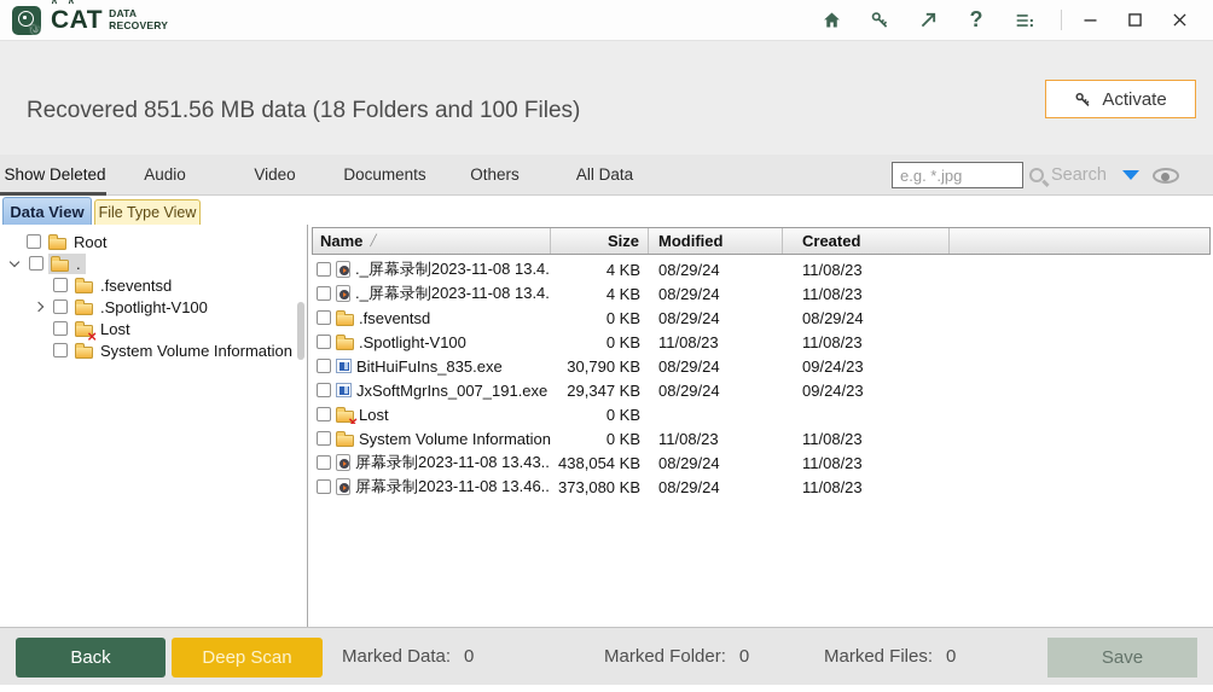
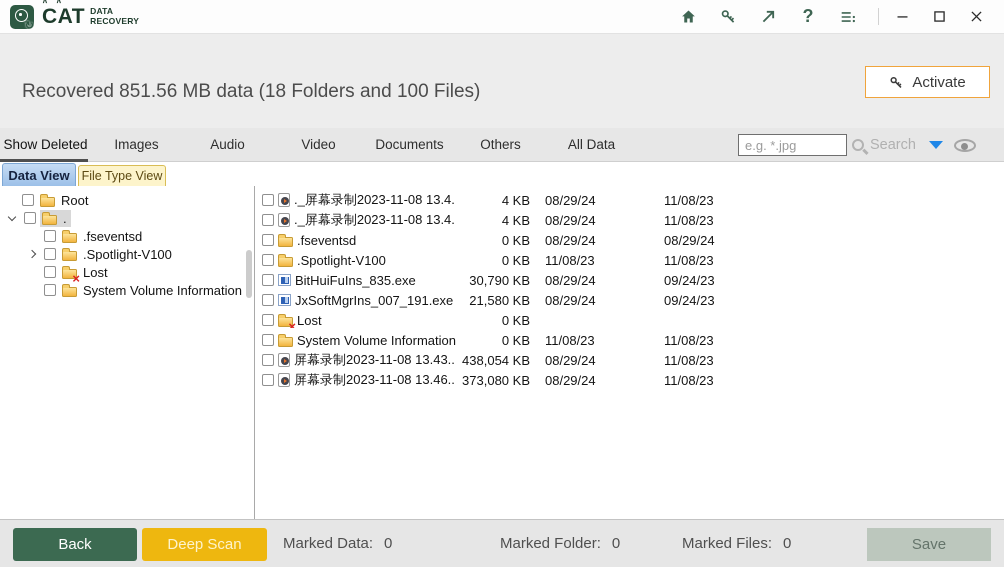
  ↻
  ∧∧
  CAT
  DATA
  RECOVERY
  ?
  Recovered 851.56 MB data (18 Folders and 100 Files)
  Activate
  Show Deleted
+ Images
  Audio
  Video
  Documents
  Others
  All Data
  e.g. *.jpg
  Search
  Data View
  File Type View
  Root
  .
  .fseventsd
  .Spotlight-V100
  Lost
  System Volume Information
- Name
- ╱
- Size
- Modified
- Created
  ._屏幕录制2023-11-08 13.4.
  4 KB
  08/29/24
  11/08/23
  ._屏幕录制2023-11-08 13.4.
  4 KB
  08/29/24
  11/08/23
  .fseventsd
  0 KB
  08/29/24
  08/29/24
  .Spotlight-V100
  0 KB
  11/08/23
  11/08/23
  BitHuiFuIns_835.exe
  30,790 KB
  08/29/24
  09/24/23
  JxSoftMgrIns_007_191.exe
- 29,347 KB
+ 21,580 KB
  08/29/24
  09/24/23
  Lost
  0 KB
  System Volume Information
  0 KB
  11/08/23
  11/08/23
  屏幕录制2023-11-08 13.43..
  438,054 KB
  08/29/24
  11/08/23
  屏幕录制2023-11-08 13.46..
  373,080 KB
  08/29/24
  11/08/23
  Back
  Deep Scan
  Marked Data:
  0
  Marked Folder:
  0
  Marked Files:
  0
  Save
